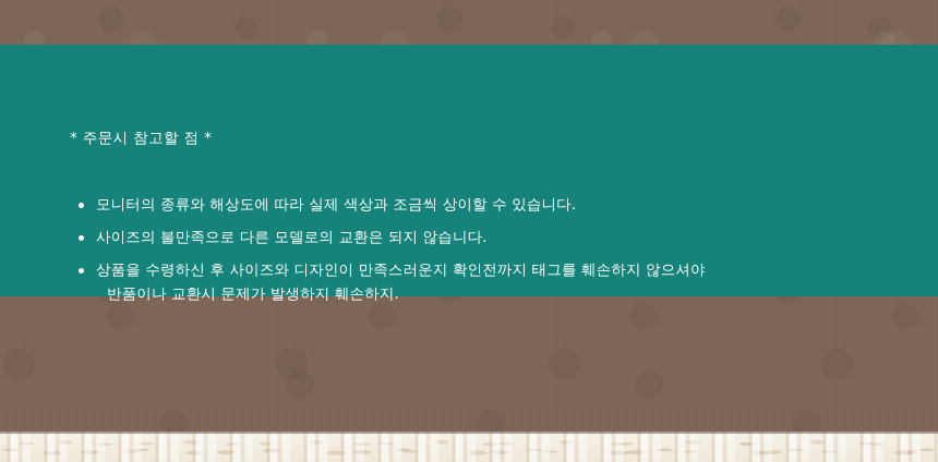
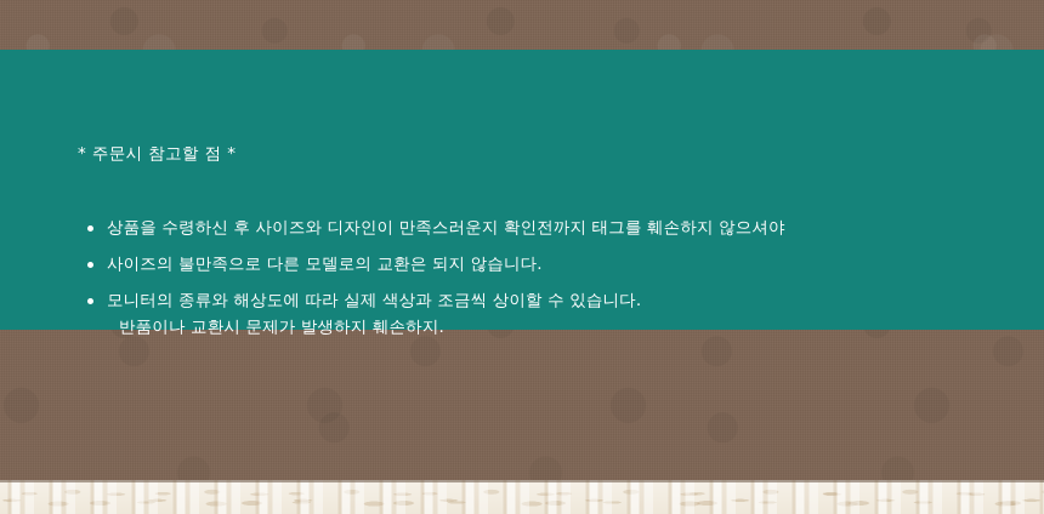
  * 주문시 참고할 점 *
- 모니터의 종류와 해상도에 따라 실제 색상과 조금씩 상이할 수 있습니다.
+ 상품을 수령하신 후 사이즈와 디자인이 만족스러운지 확인전까지 태그를 훼손하지 않으셔야
  사이즈의 불만족으로 다른 모델로의 교환은 되지 않습니다.
- 상품을 수령하신 후 사이즈와 디자인이 만족스러운지 확인전까지 태그를 훼손하지 않으셔야
+ 모니터의 종류와 해상도에 따라 실제 색상과 조금씩 상이할 수 있습니다.
  반품이나 교환시 문제가 발생하지 훼손하지.
